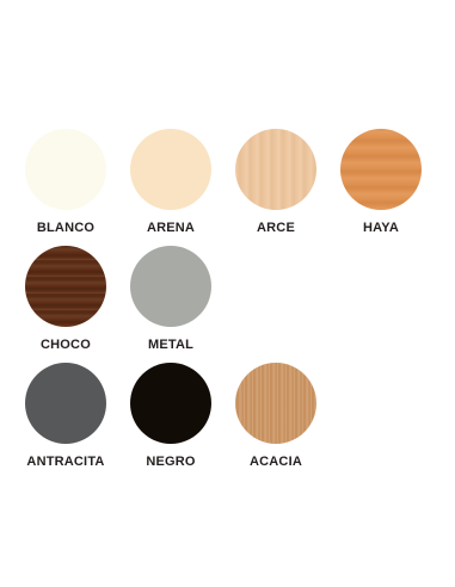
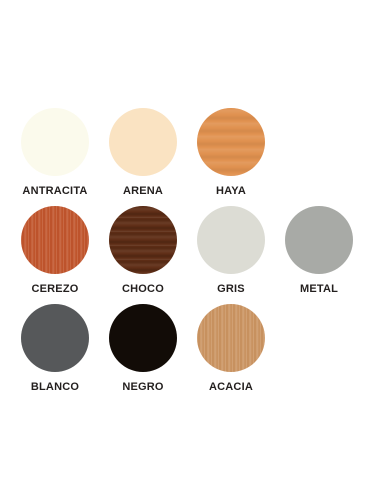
- BLANCO
+ ANTRACITA
  ARENA
- ARCE
  HAYA
+ CEREZO
  CHOCO
+ GRIS
  METAL
- ANTRACITA
+ BLANCO
  NEGRO
  ACACIA
